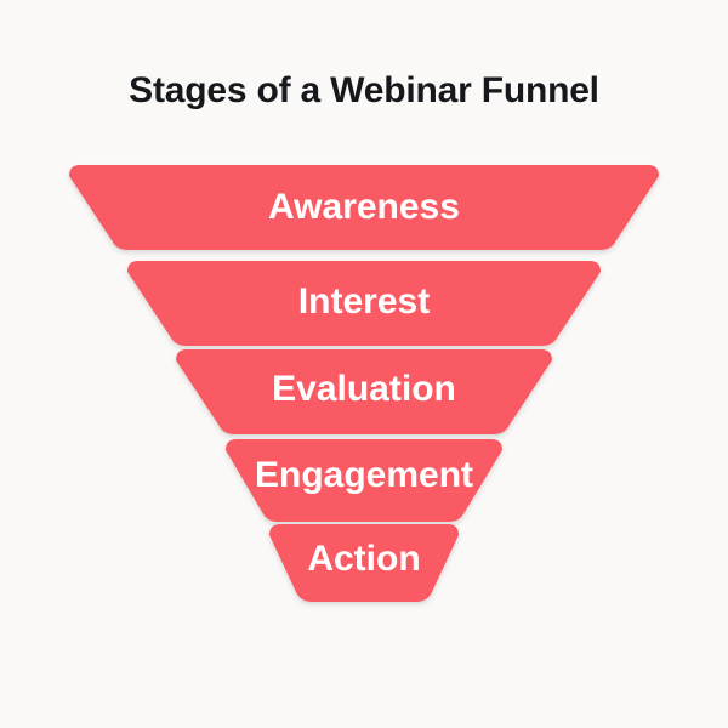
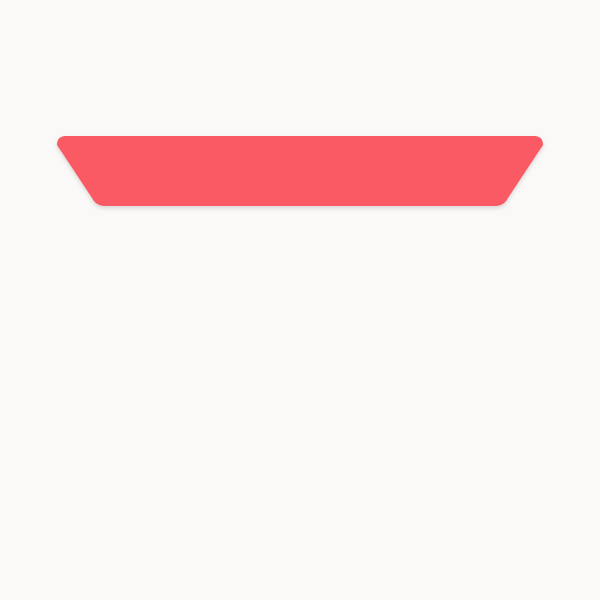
- Stages of a Webinar Funnel
- Awareness
- Interest
- Evaluation
- Engagement
- Action
